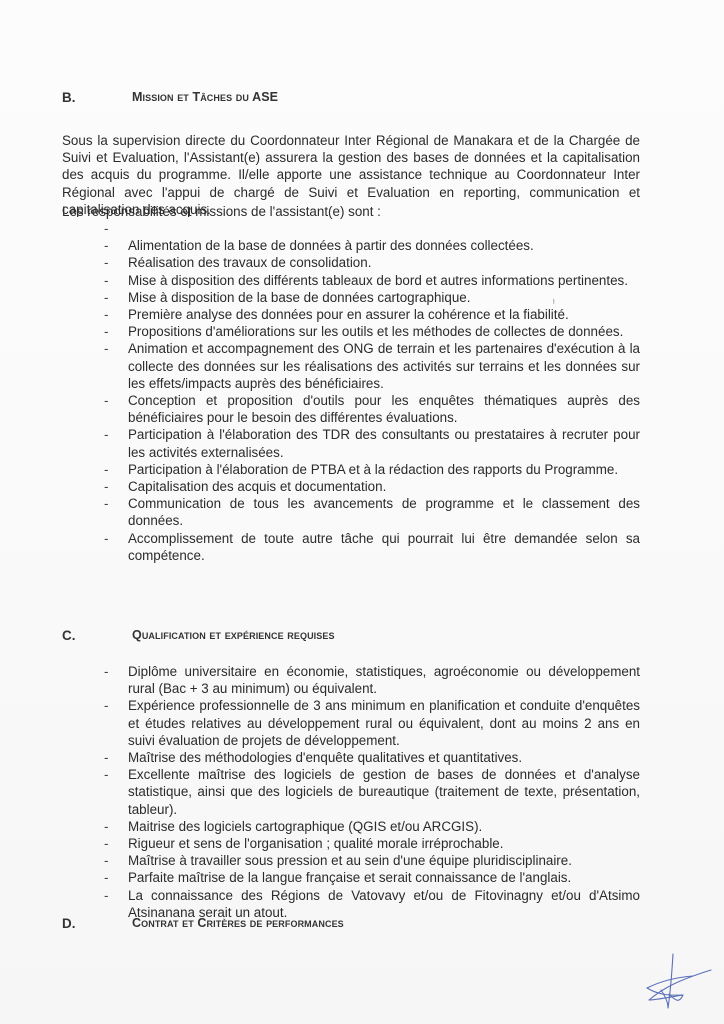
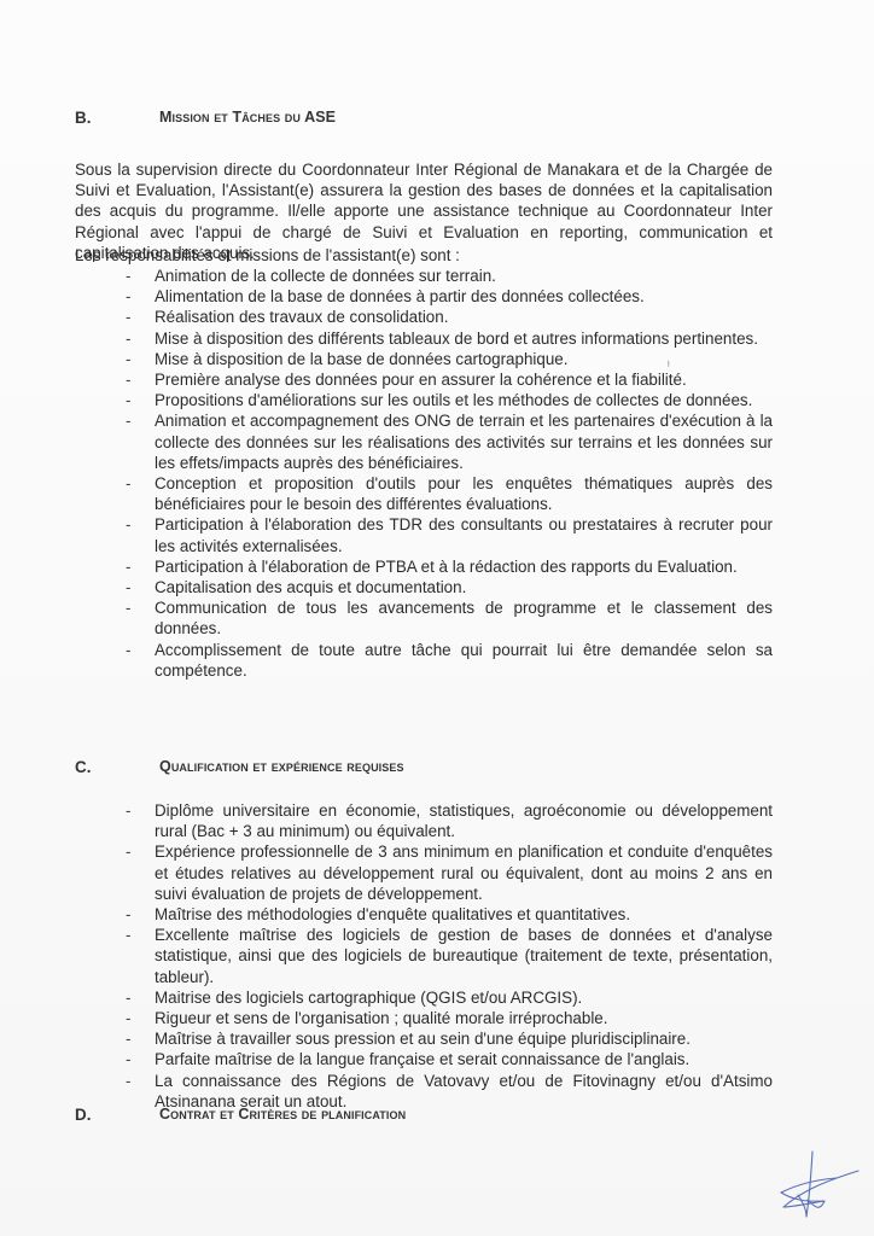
  B.
  Mission et Tâches du ASE
  Sous la supervision directe du Coordonnateur Inter Régional de Manakara et de la Chargée de Suivi et Evaluation, l'Assistant(e) assurera la gestion des bases de données et la capitalisation des acquis du programme. Il/elle apporte une assistance technique au Coordonnateur Inter Régional avec l'appui de chargé de Suivi et Evaluation en reporting, communication et capitalisation des acquis.
  Les responsabilités et missions de l'assistant(e) sont :
  -
+ Animation de la collecte de données sur terrain.
  -
  Alimentation de la base de données à partir des données collectées.
  -
  Réalisation des travaux de consolidation.
  -
  Mise à disposition des différents tableaux de bord et autres informations pertinentes.
  -
  Mise à disposition de la base de données cartographique.
  -
  Première analyse des données pour en assurer la cohérence et la fiabilité.
  -
  Propositions d'améliorations sur les outils et les méthodes de collectes de données.
  -
  Animation et accompagnement des ONG de terrain et les partenaires d'exécution à la collecte des données sur les réalisations des activités sur terrains et les données sur les effets/impacts auprès des bénéficiaires.
  -
  Conception et proposition d'outils pour les enquêtes thématiques auprès des bénéficiaires pour le besoin des différentes évaluations.
  -
  Participation à l'élaboration des TDR des consultants ou prestataires à recruter pour les activités externalisées.
  -
- Participation à l'élaboration de PTBA et à la rédaction des rapports du Programme.
+ Participation à l'élaboration de PTBA et à la rédaction des rapports du Evaluation.
  -
  Capitalisation des acquis et documentation.
  -
  Communication de tous les avancements de programme et le classement des données.
  -
  Accomplissement de toute autre tâche qui pourrait lui être demandée selon sa compétence.
  C.
  Qualification et expérience requises
  -
  Diplôme universitaire en économie, statistiques, agroéconomie ou développement rural (Bac + 3 au minimum) ou équivalent.
  -
  Expérience professionnelle de 3 ans minimum en planification et conduite d'enquêtes et études relatives au développement rural ou équivalent, dont au moins 2 ans en suivi évaluation de projets de développement.
  -
  Maîtrise des méthodologies d'enquête qualitatives et quantitatives.
  -
  Excellente maîtrise des logiciels de gestion de bases de données et d'analyse statistique, ainsi que des logiciels de bureautique (traitement de texte, présentation, tableur).
  -
  Maitrise des logiciels cartographique (QGIS et/ou ARCGIS).
  -
  Rigueur et sens de l'organisation ; qualité morale irréprochable.
  -
  Maîtrise à travailler sous pression et au sein d'une équipe pluridisciplinaire.
  -
  Parfaite maîtrise de la langue française et serait connaissance de l'anglais.
  -
  La connaissance des Régions de Vatovavy et/ou de Fitovinagny et/ou d'Atsimo Atsinanana serait un atout.
  D.
- Contrat et Critères de performances
+ Contrat et Critères de planification
